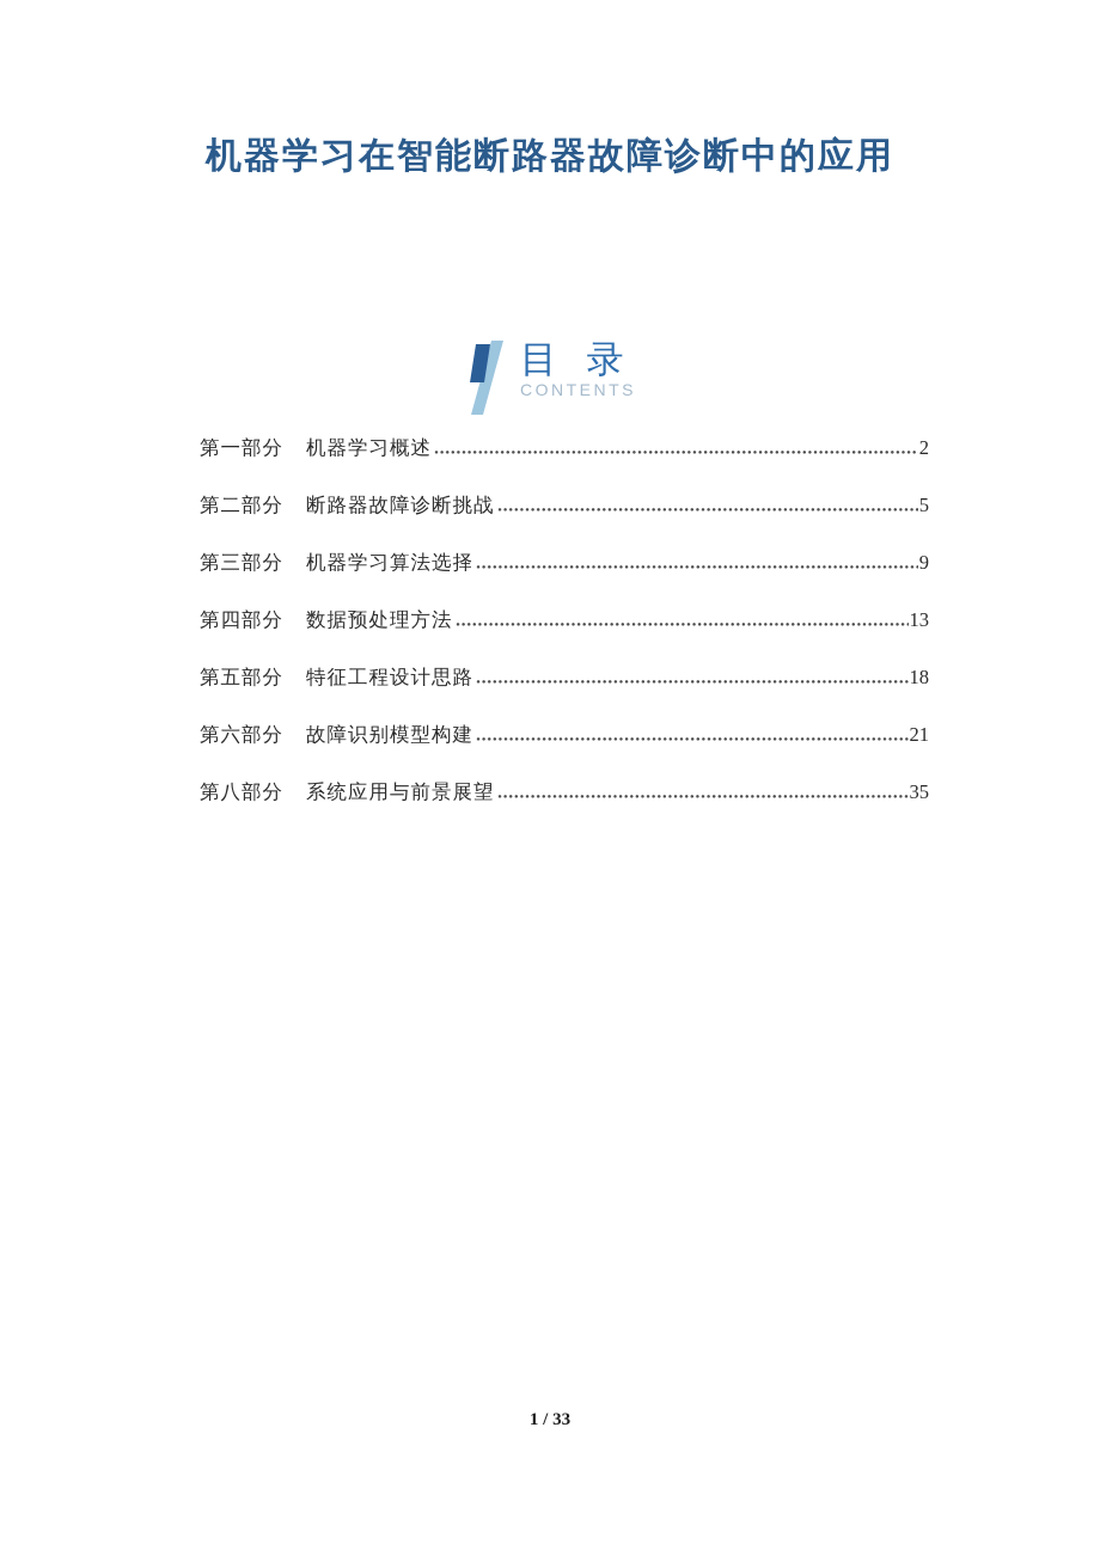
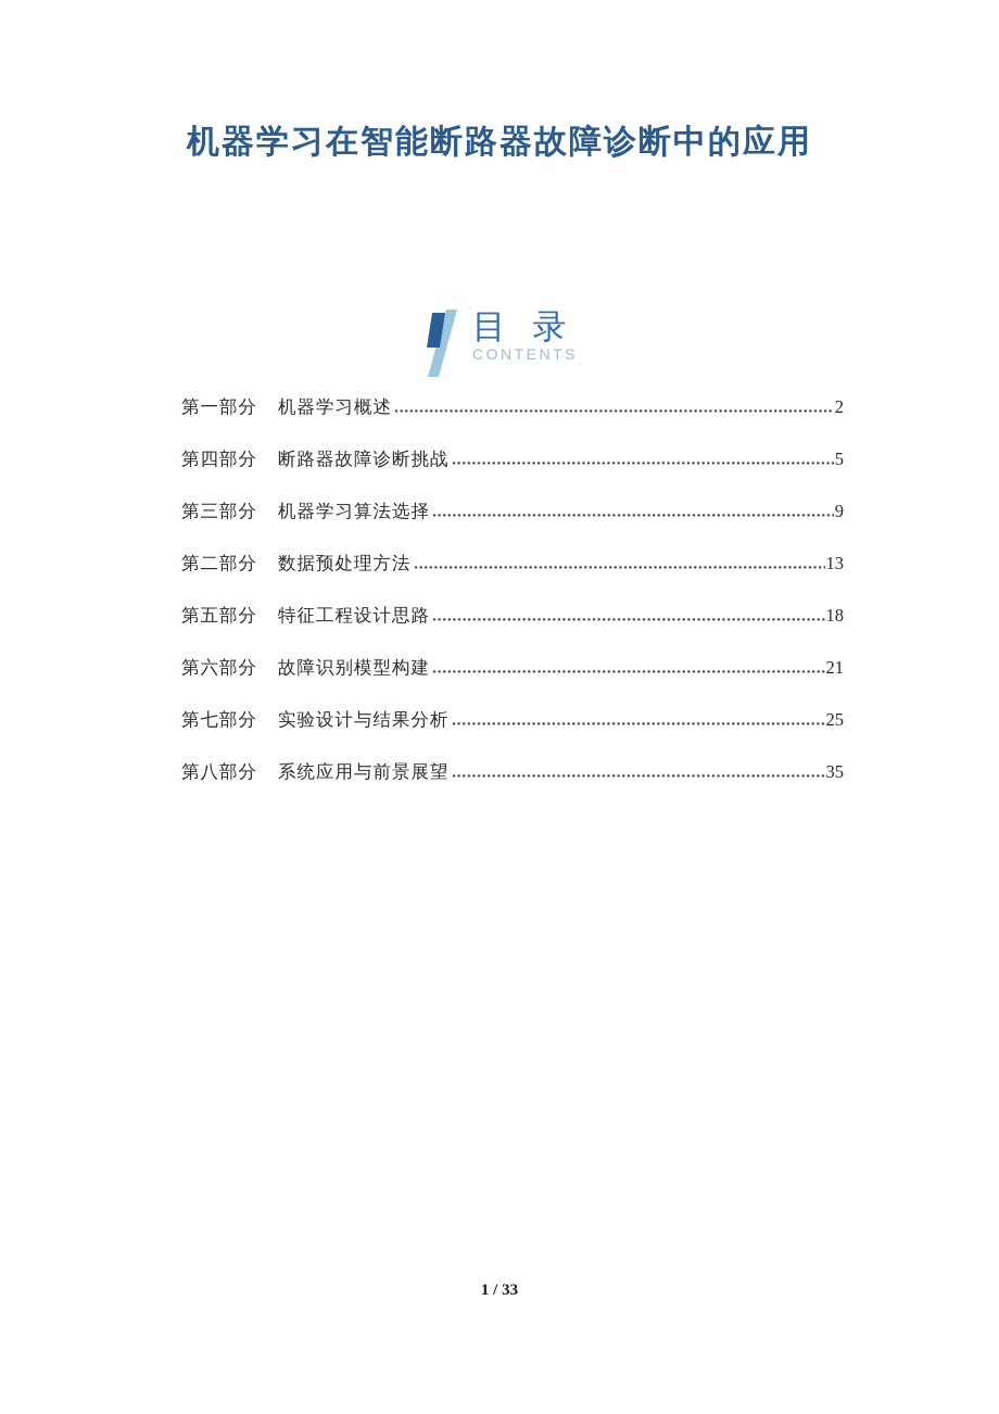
  机器学习在智能断路器故障诊断中的应用
  目 录
  CONTENTS
  第一部分
  机器学习概述
  2
- 第二部分
+ 第四部分
  断路器故障诊断挑战
  5
  第三部分
  机器学习算法选择
  9
- 第四部分
+ 第二部分
  数据预处理方法
  13
  第五部分
  特征工程设计思路
  18
  第六部分
  故障识别模型构建
  21
+ 第七部分
+ 实验设计与结果分析
+ 25
  第八部分
  系统应用与前景展望
  35
  1 / 33
